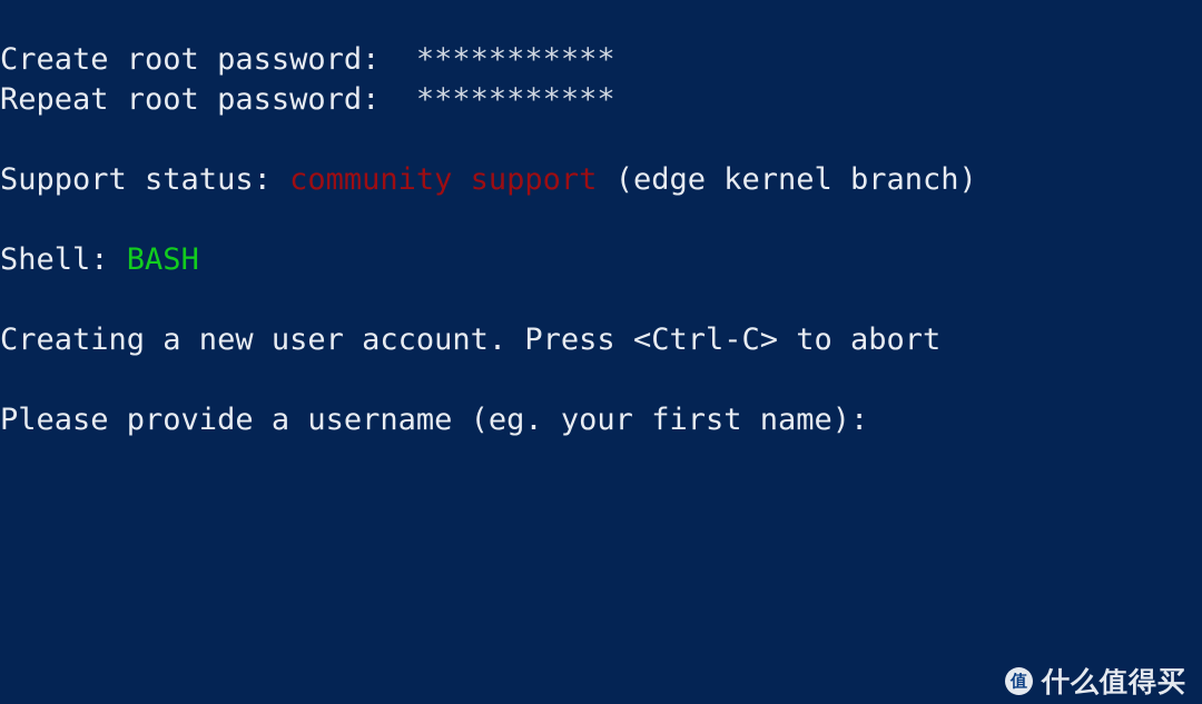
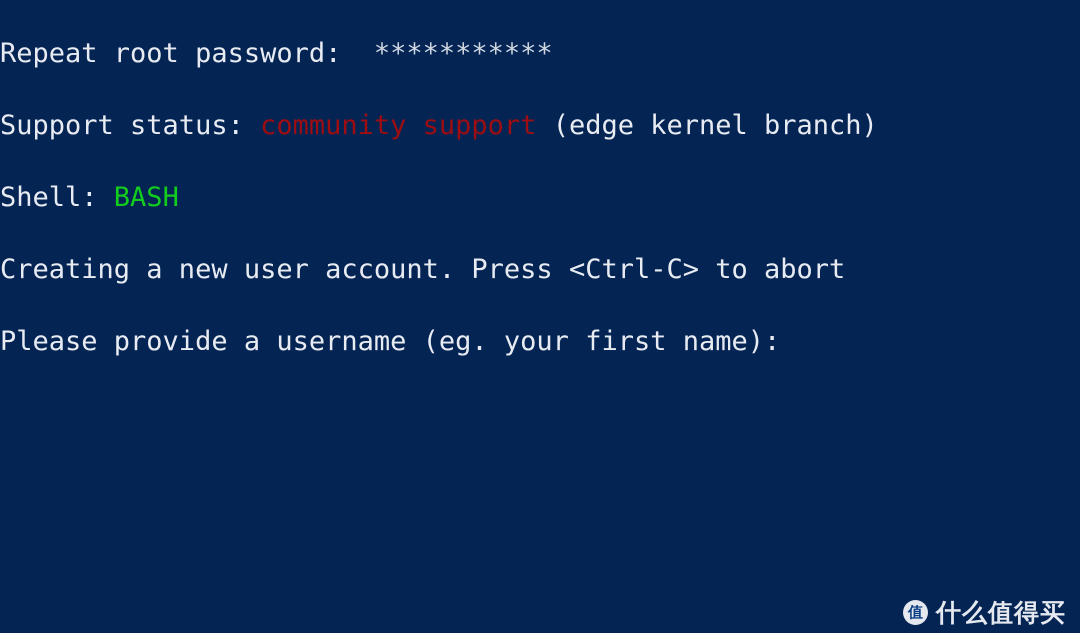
- Create root password: ***********
  Repeat root password: ***********
  Support status: community support (edge kernel branch)
  Shell: BASH
  Creating a new user account. Press <Ctrl-C> to abort
  Please provide a username (eg. your first name):
  值
  什么值得买
